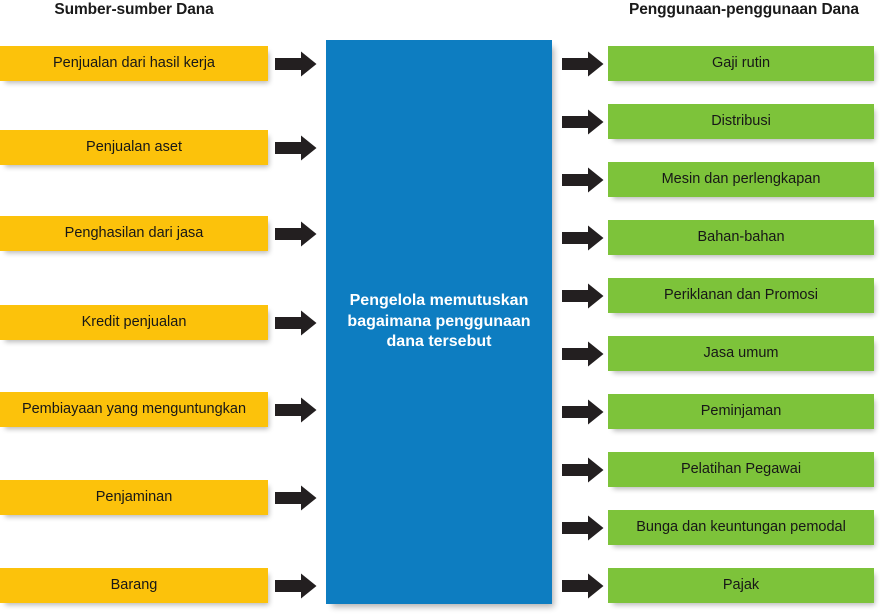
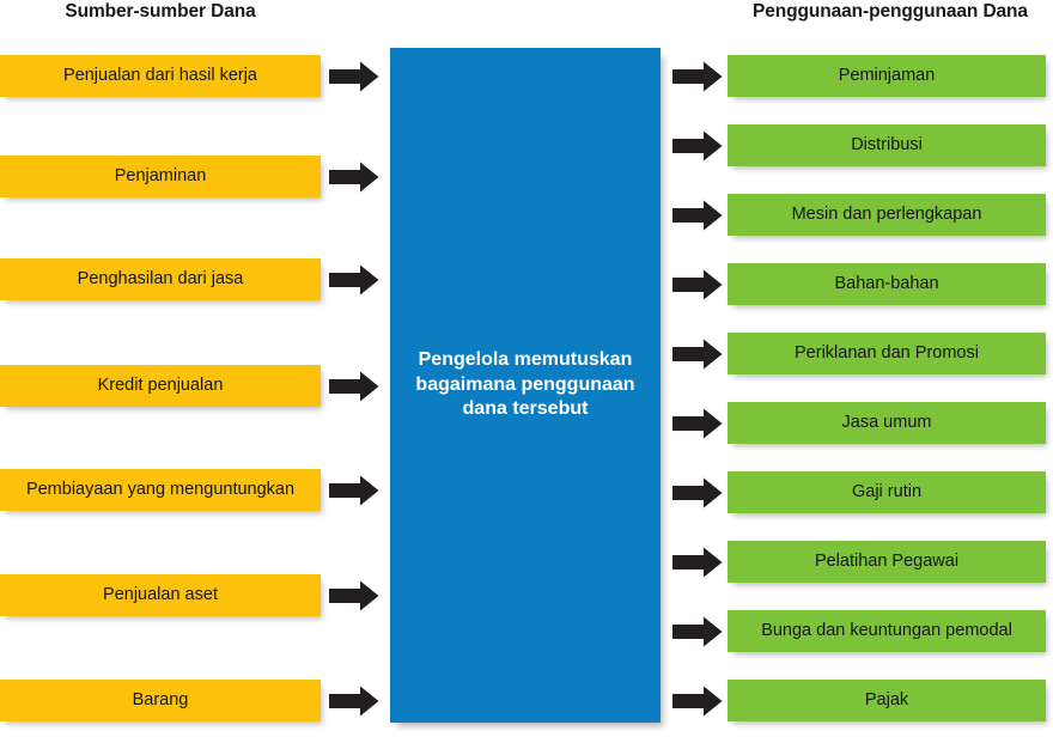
  Sumber-sumber Dana
  Penggunaan-penggunaan Dana
  Penjualan dari hasil kerja
- Penjualan aset
+ Penjaminan
  Penghasilan dari jasa
  Kredit penjualan
  Pembiayaan yang menguntungkan
- Penjaminan
+ Penjualan aset
  Barang
  Pengelola memutuskan
  bagaimana penggunaan
  dana tersebut
- Gaji rutin
+ Peminjaman
  Distribusi
  Mesin dan perlengkapan
  Bahan-bahan
  Periklanan dan Promosi
  Jasa umum
- Peminjaman
+ Gaji rutin
  Pelatihan Pegawai
  Bunga dan keuntungan pemodal
  Pajak
